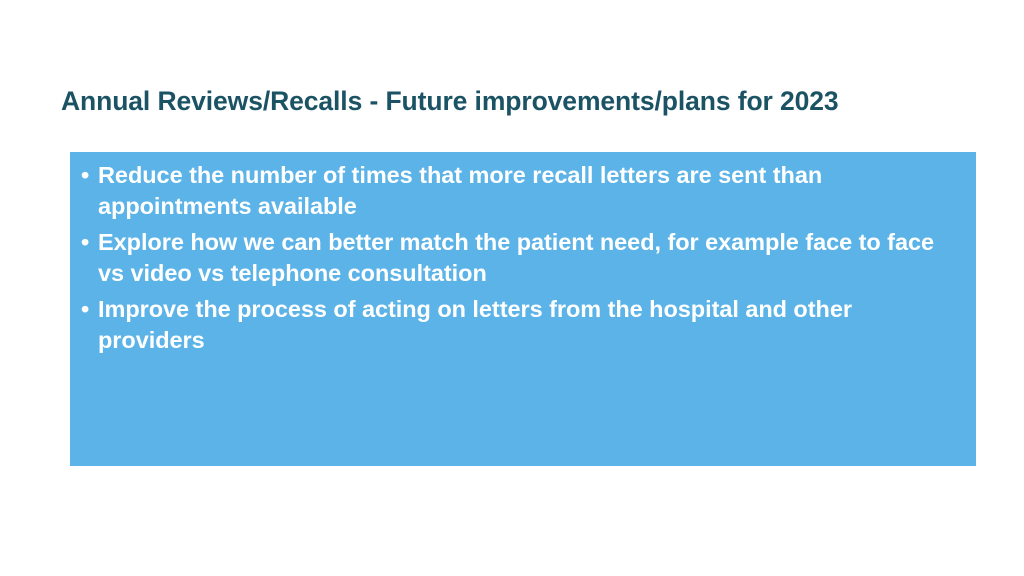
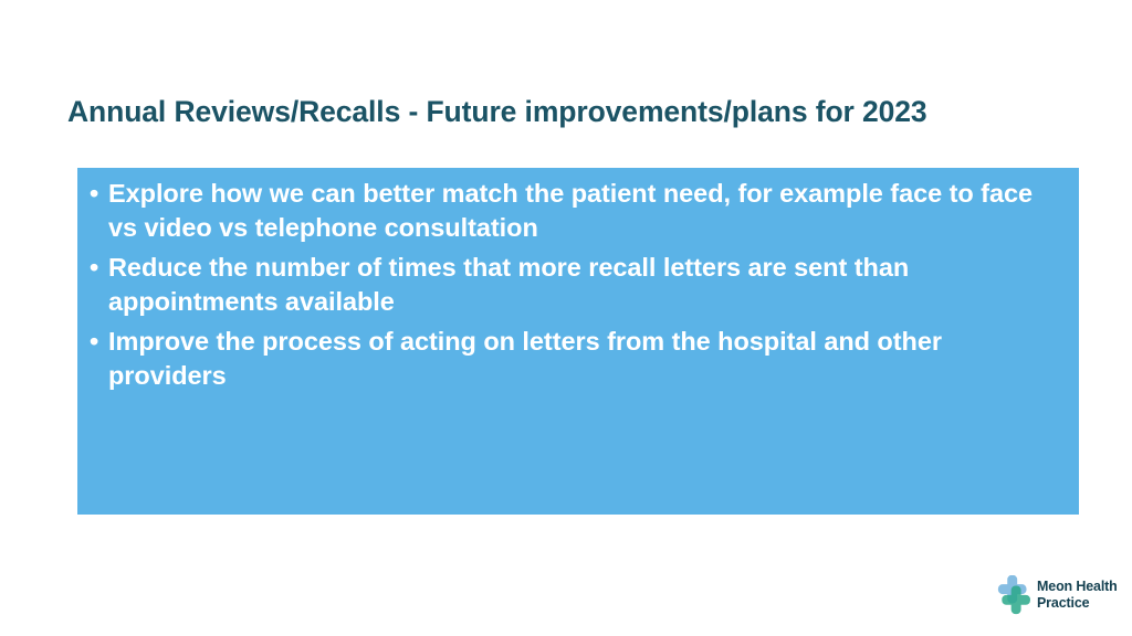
  Annual Reviews/Recalls - Future improvements/plans for 2023
  •
- Reduce the number of times that more recall letters are sent than appointments available
+ Explore how we can better match the patient need, for example face to face vs video vs telephone consultation
  •
- Explore how we can better match the patient need, for example face to face vs video vs telephone consultation
+ Reduce the number of times that more recall letters are sent than appointments available
  •
  Improve the process of acting on letters from the hospital and other providers
+ Meon Health
+ Practice
